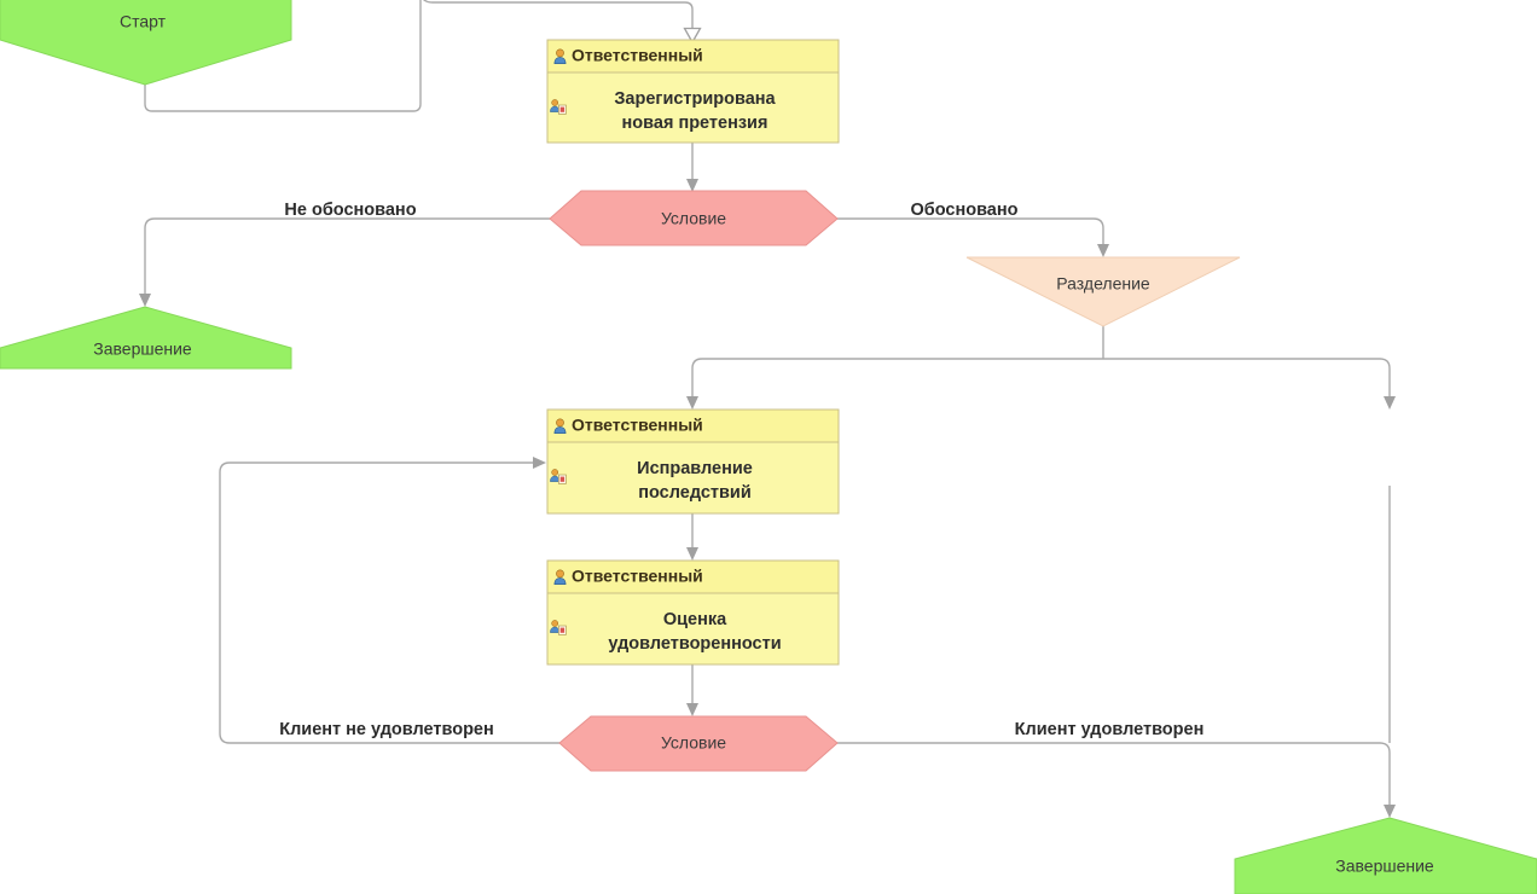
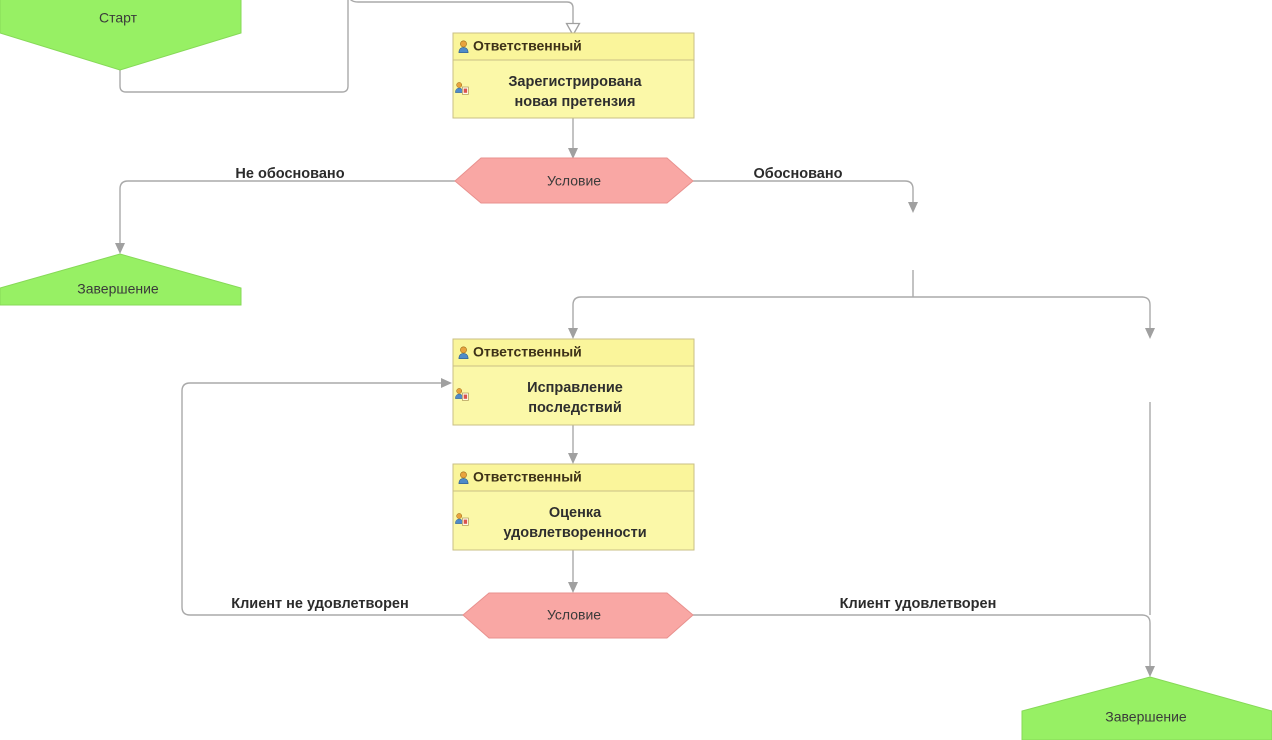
  Старт
  Завершение
  Условие
- Разделение
  Условие
  Завершение
  Ответственный
  Зарегистрирована
  новая претензия
  Ответственный
  Исправление
  последствий
  Ответственный
  Оценка
  удовлетворенности
  Не обосновано
  Обосновано
  Клиент не удовлетворен
  Клиент удовлетворен
